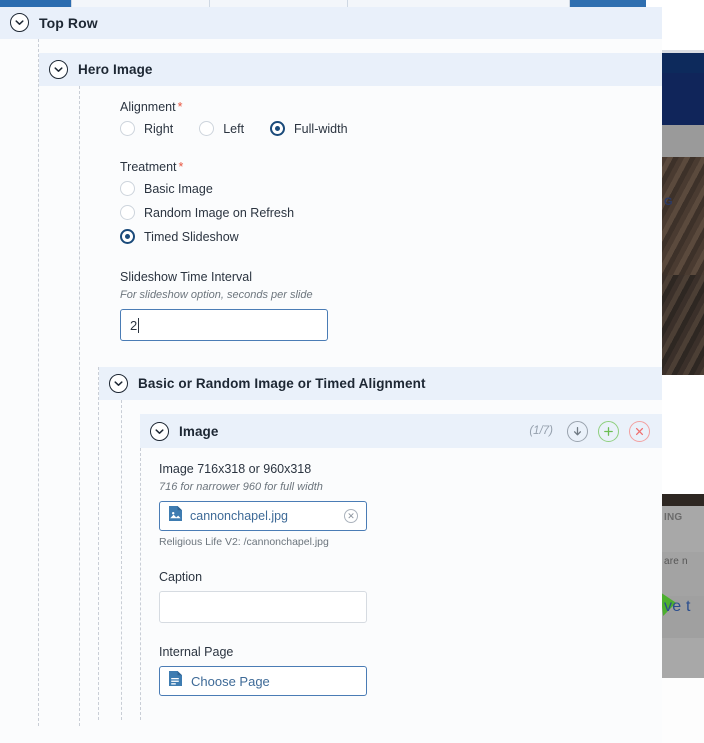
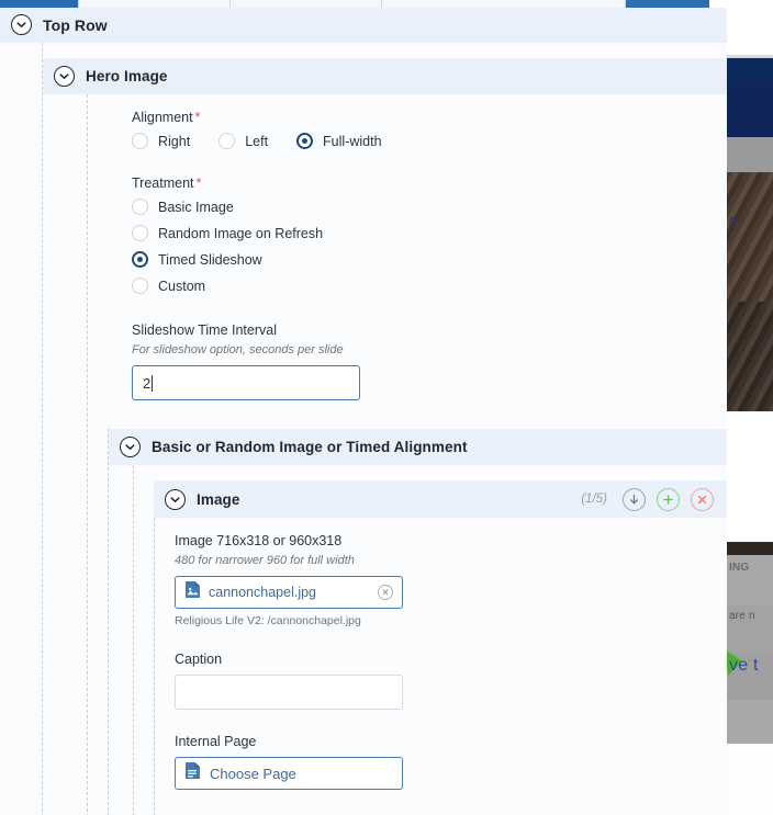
  G
  ING
  are n
  ve t
  Top Row
  Hero Image
  Alignment *
  Right
  Left
  Full-width
  Treatment *
  Basic Image
  Random Image on Refresh
  Timed Slideshow
+ Custom
  Slideshow Time Interval
  For slideshow option, seconds per slide
  2
  Basic or Random Image or Timed Alignment
  Image
- (1/7)
+ (1/5)
  Image 716x318 or 960x318
- 716 for narrower 960 for full width
+ 480 for narrower 960 for full width
  cannonchapel.jpg
  ✕
  Religious Life V2: /cannonchapel.jpg
  Caption
  Internal Page
  Choose Page
